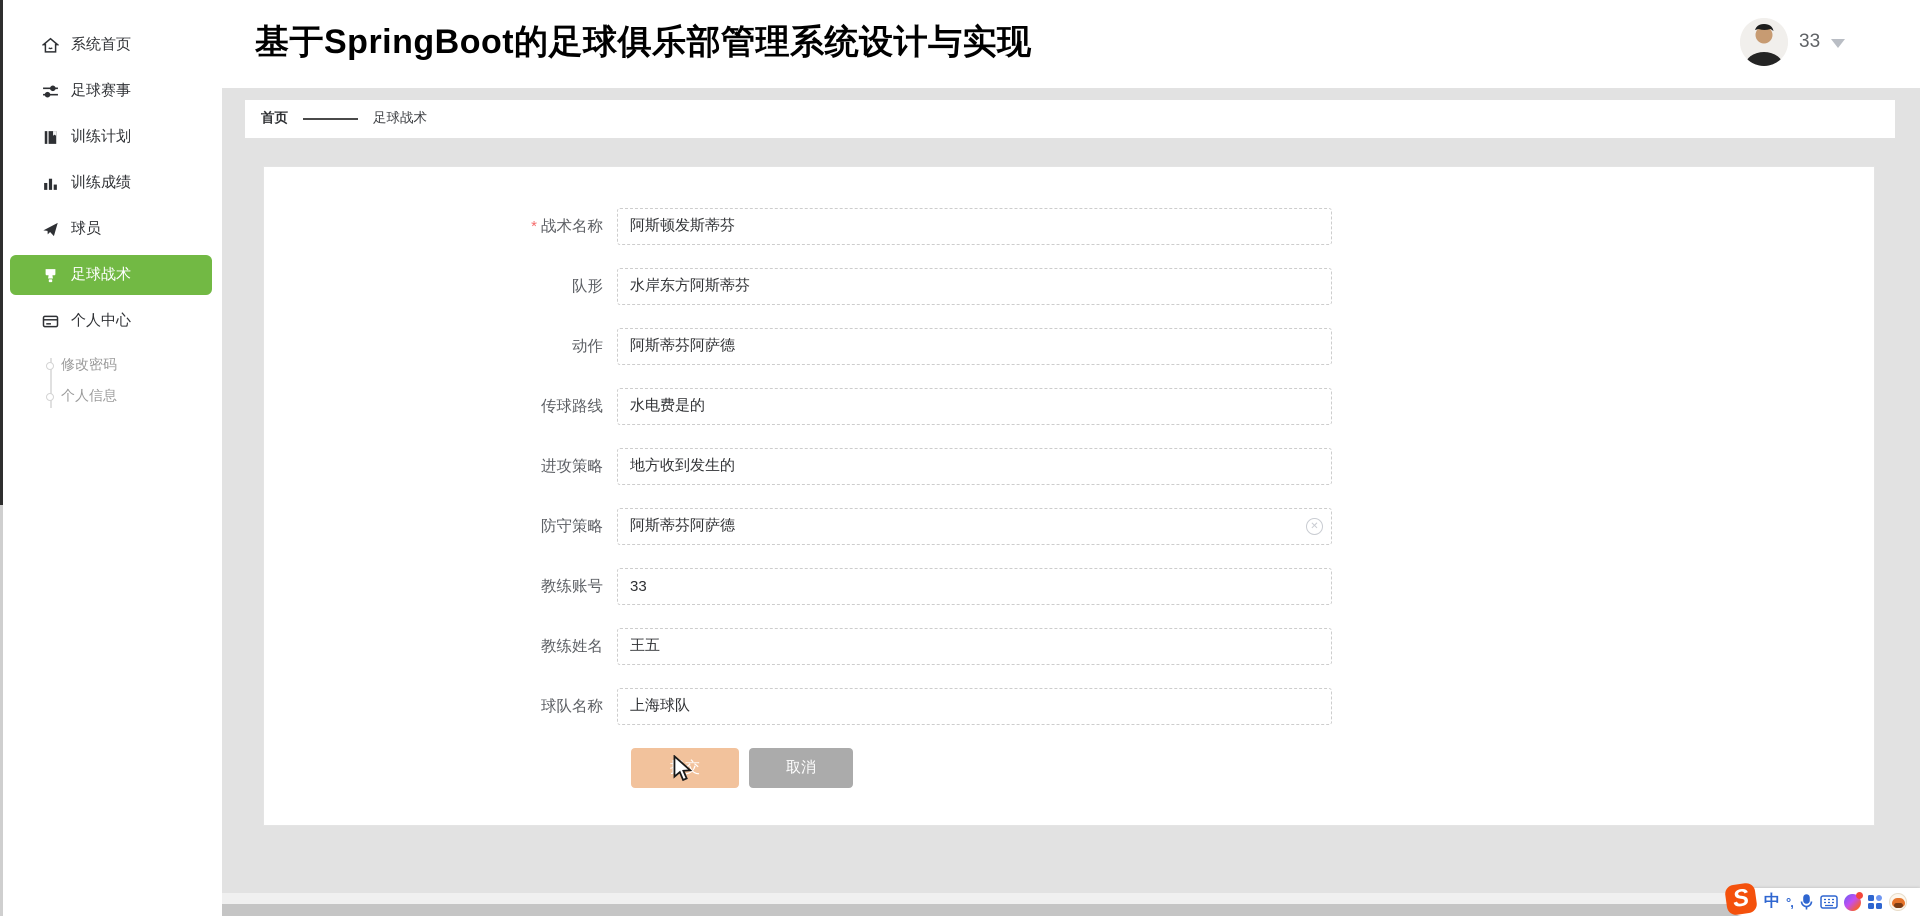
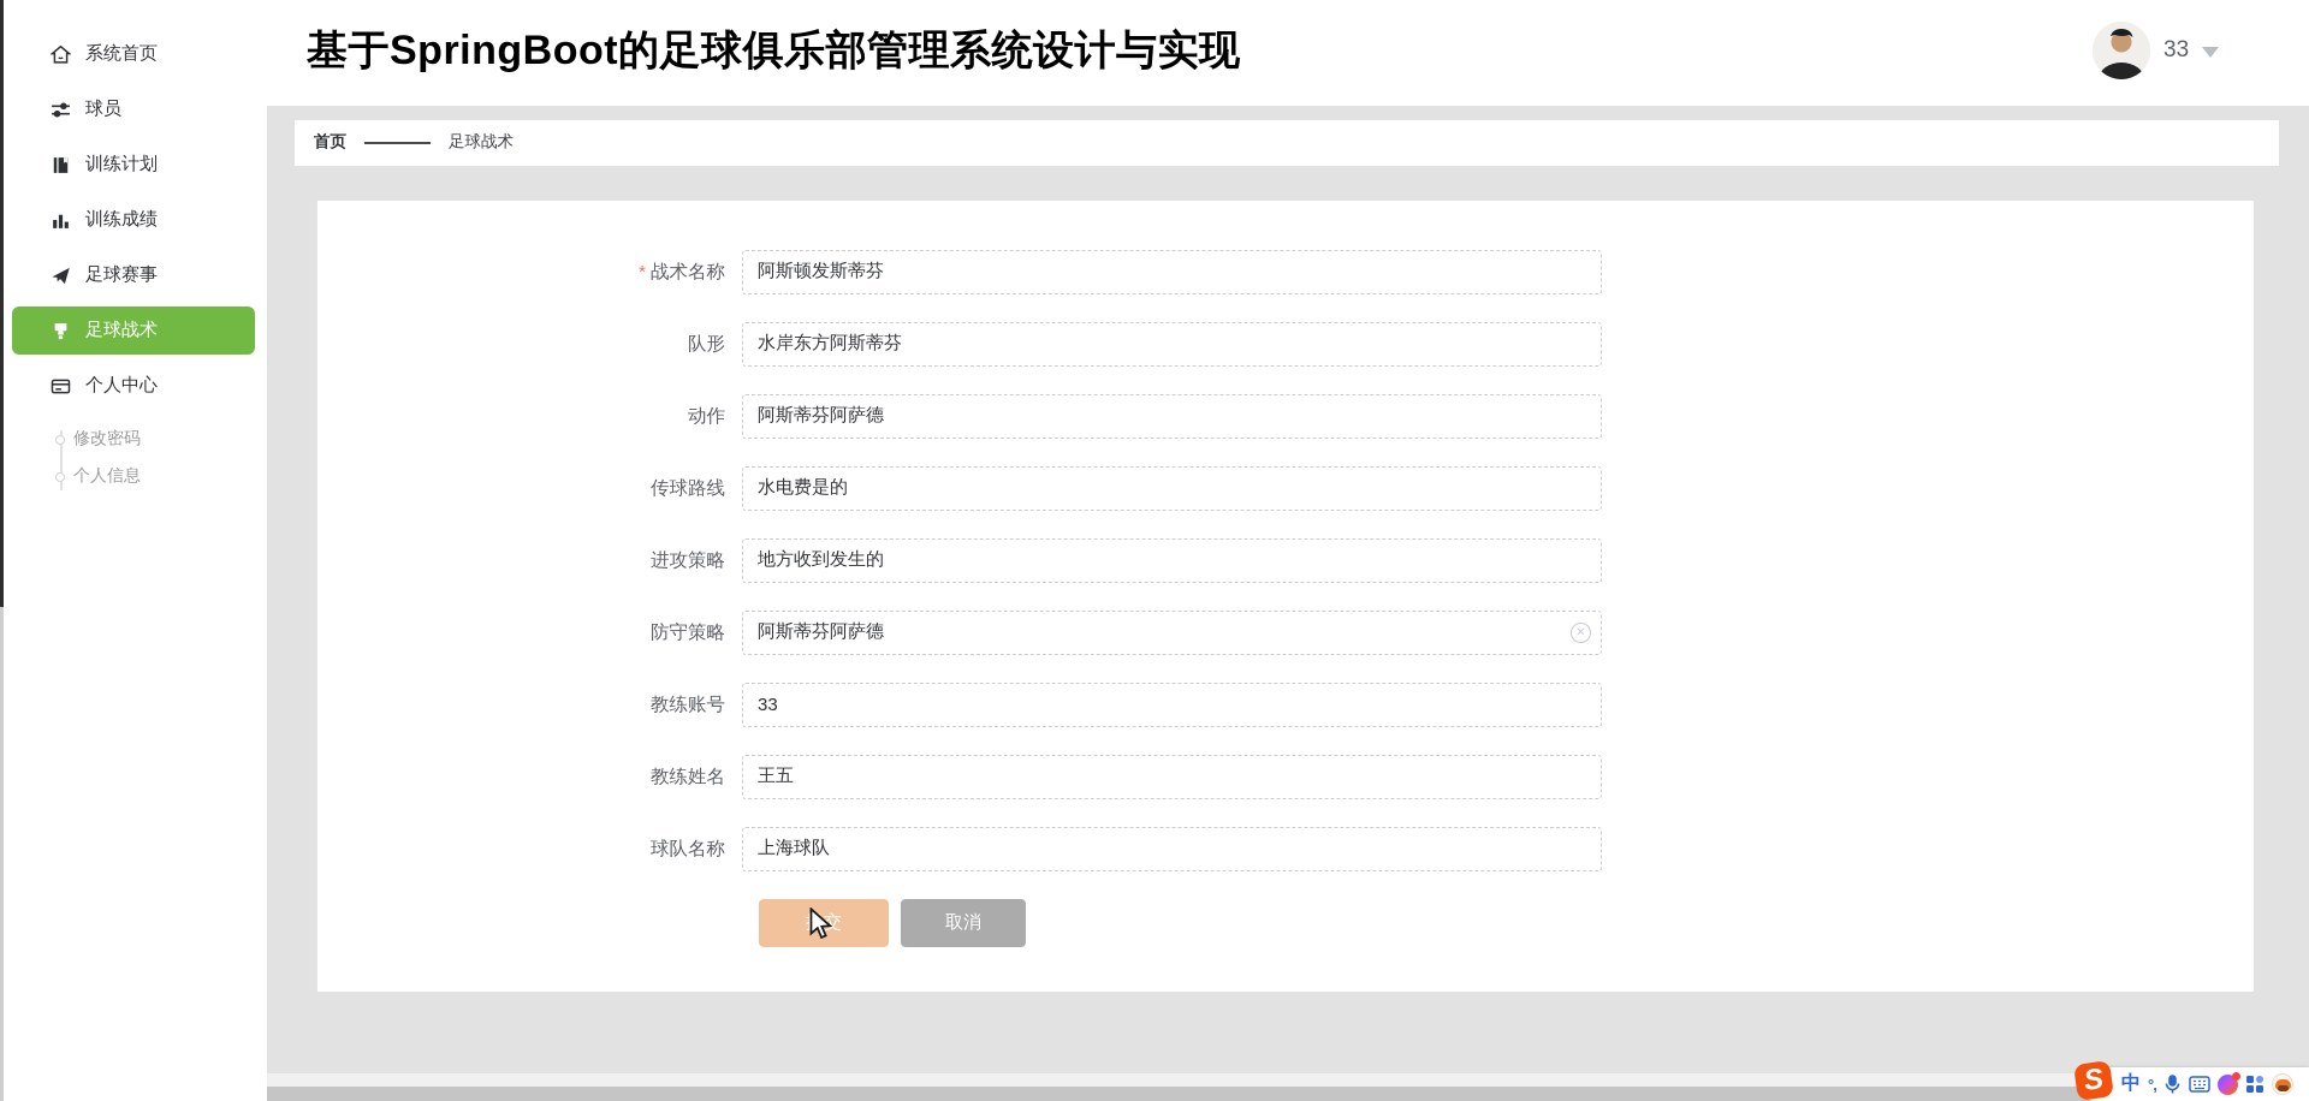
  系统首页
- 足球赛事
+ 球员
  训练计划
  训练成绩
- 球员
+ 足球赛事
  足球战术
  个人中心
  修改密码
  个人信息
  基于SpringBoot的足球俱乐部管理系统设计与实现
  33
  首页
  足球战术
  * 战术名称
  阿斯顿发斯蒂芬
  队形
  水岸东方阿斯蒂芬
  动作
  阿斯蒂芬阿萨德
  传球路线
  水电费是的
  进攻策略
  地方收到发生的
  防守策略
  阿斯蒂芬阿萨德
  ✕
  教练账号
  33
  教练姓名
  王五
  球队名称
  上海球队
  取消
  中
  °,
